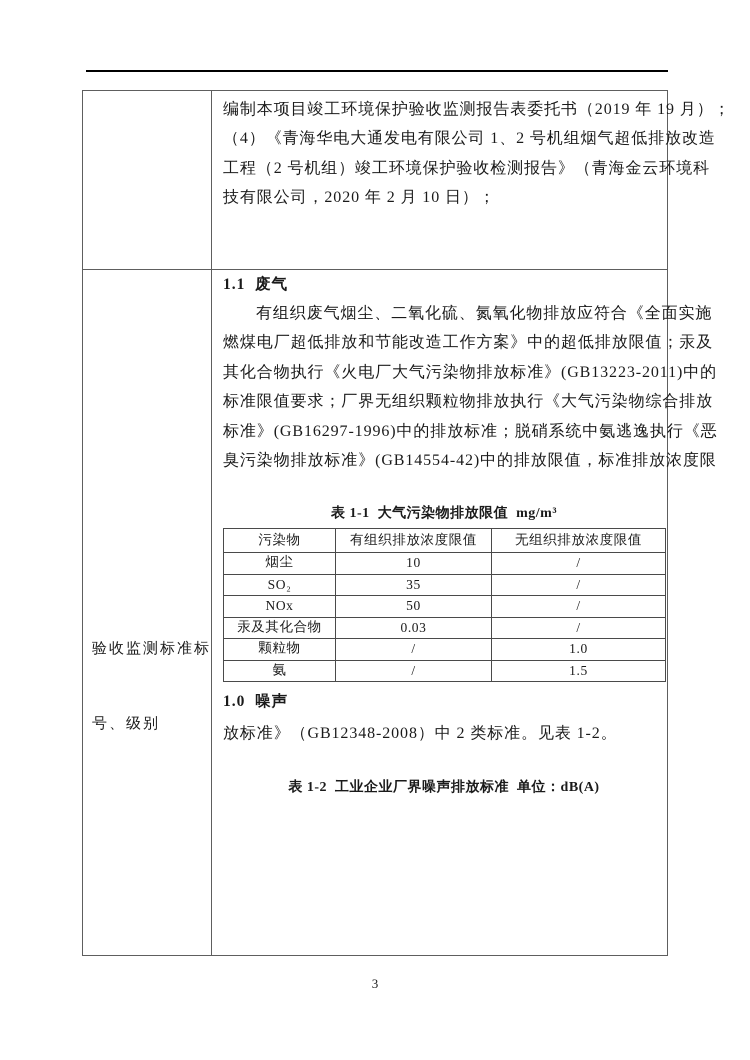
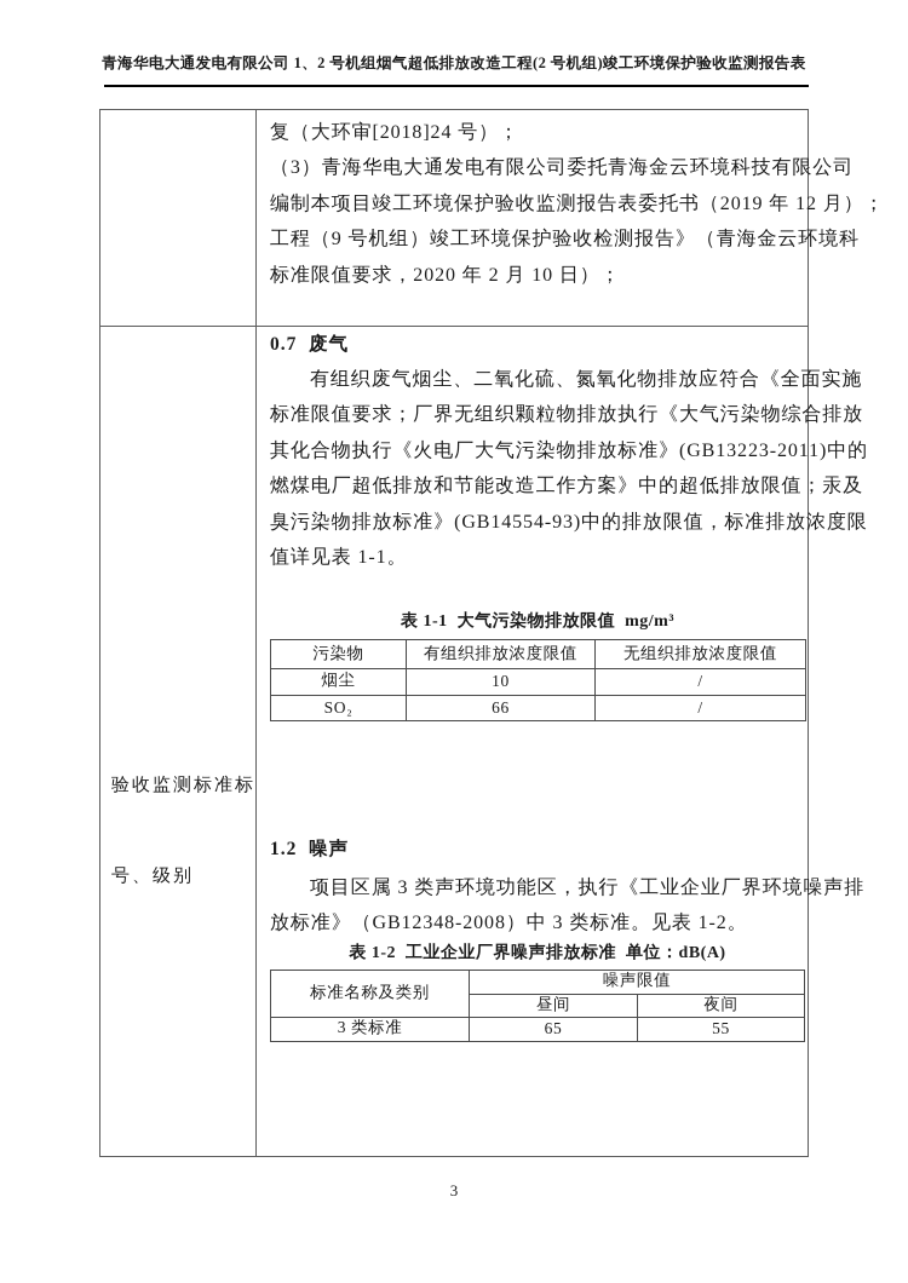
+ 青海华电大通发电有限公司 1、2 号机组烟气超低排放改造工程(2 号机组)竣工环境保护验收监测报告表
+ 复（大环审[2018]24 号）；
+ （3）青海华电大通发电有限公司委托青海金云环境科技有限公司
- 编制本项目竣工环境保护验收监测报告表委托书（2019 年 19 月）；
+ 编制本项目竣工环境保护验收监测报告表委托书（2019 年 12 月）；
- （4）《青海华电大通发电有限公司 1、2 号机组烟气超低排放改造
- 工程（2 号机组）竣工环境保护验收检测报告》（青海金云环境科
+ 工程（9 号机组）竣工环境保护验收检测报告》（青海金云环境科
- 技有限公司，2020 年 2 月 10 日）；
+ 标准限值要求，2020 年 2 月 10 日）；
  验收监测标准标
  号、级别
- 1.1 废气
+ 0.7 废气
  有组织废气烟尘、二氧化硫、氮氧化物排放应符合《全面实施
- 燃煤电厂超低排放和节能改造工作方案》中的超低排放限值；汞及
+ 标准限值要求；厂界无组织颗粒物排放执行《大气污染物综合排放
  其化合物执行《火电厂大气污染物排放标准》(GB13223-2011)中的
- 标准限值要求；厂界无组织颗粒物排放执行《大气污染物综合排放
+ 燃煤电厂超低排放和节能改造工作方案》中的超低排放限值；汞及
- 标准》(GB16297-1996)中的排放标准；脱硝系统中氨逃逸执行《恶
- 臭污染物排放标准》(GB14554-42)中的排放限值，标准排放浓度限
+ 臭污染物排放标准》(GB14554-93)中的排放限值，标准排放浓度限
+ 值详见表 1-1。
  表 1-1 大气污染物排放限值 mg/m³
  污染物	有组织排放浓度限值	无组织排放浓度限值
  烟尘	10	/
- SO₂	35	/
+ SO₂	66	/
- NOx	50	/
- 汞及其化合物	0.03	/
- 颗粒物	/	1.0
- 氨	/	1.5
- 1.0 噪声
+ 1.2 噪声
+ 项目区属 3 类声环境功能区，执行《工业企业厂界环境噪声排
- 放标准》（GB12348-2008）中 2 类标准。见表 1-2。
+ 放标准》（GB12348-2008）中 3 类标准。见表 1-2。
  表 1-2 工业企业厂界噪声排放标准 单位：dB(A)
+ 标准名称及类别	噪声限值
+ 昼间	夜间
+ 3 类标准	65	55
  3
